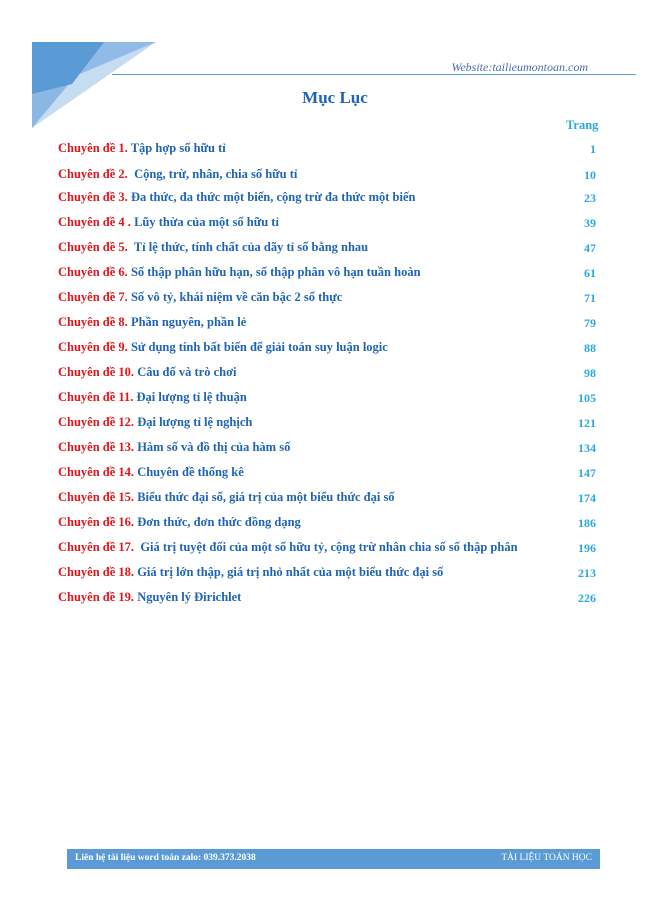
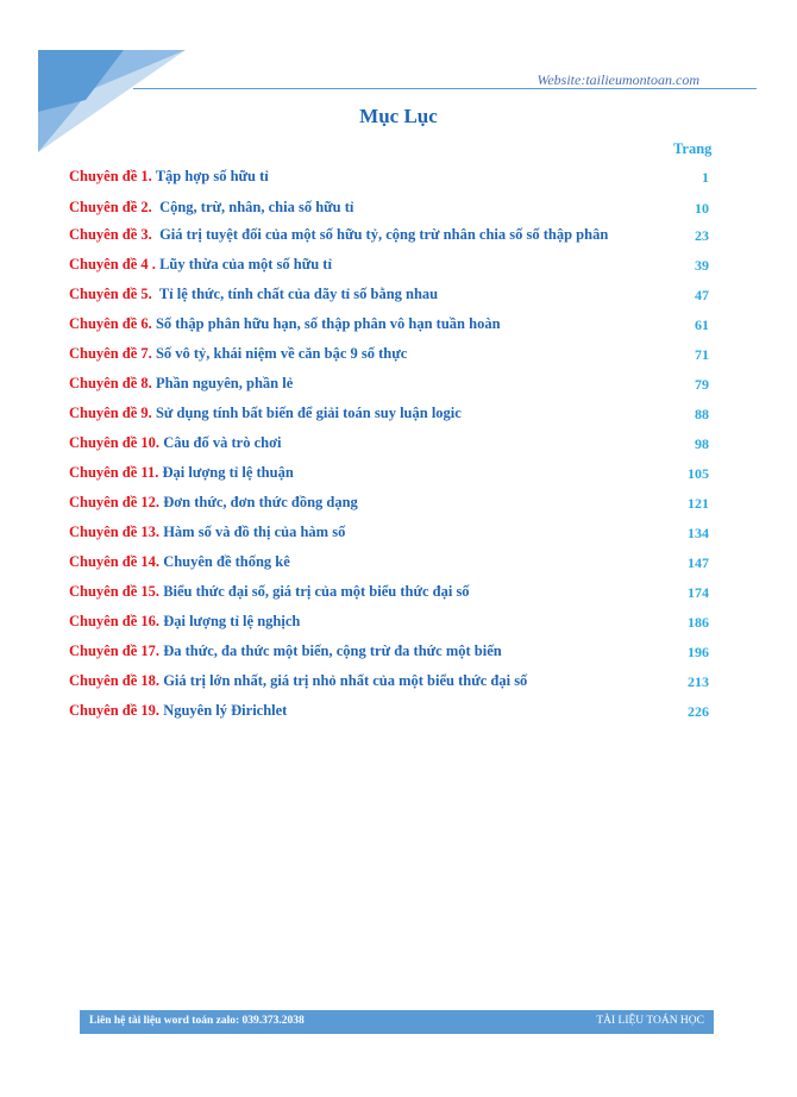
  Website:tailieumontoan.com
  Mục Lục
  Trang
  Chuyên đề 1. Tập hợp số hữu tỉ
  1
  Chuyên đề 2. Cộng, trừ, nhân, chia số hữu tỉ
  10
- Chuyên đề 3. Đa thức, đa thức một biến, cộng trừ đa thức một biến
+ Chuyên đề 3. Giá trị tuyệt đối của một số hữu tỷ, cộng trừ nhân chia số số thập phân
  23
  Chuyên đề 4 . Lũy thừa của một số hữu tỉ
  39
  Chuyên đề 5. Tỉ lệ thức, tính chất của dãy tỉ số bằng nhau
  47
  Chuyên đề 6. Số thập phân hữu hạn, số thập phân vô hạn tuần hoàn
  61
- Chuyên đề 7. Số vô tỷ, khái niệm về căn bậc 2 số thực
+ Chuyên đề 7. Số vô tỷ, khái niệm về căn bậc 9 số thực
  71
  Chuyên đề 8. Phần nguyên, phần lẻ
  79
  Chuyên đề 9. Sử dụng tính bất biến để giải toán suy luận logic
  88
  Chuyên đề 10. Câu đố và trò chơi
  98
  Chuyên đề 11. Đại lượng tỉ lệ thuận
  105
- Chuyên đề 12. Đại lượng tỉ lệ nghịch
+ Chuyên đề 12. Đơn thức, đơn thức đồng dạng
  121
  Chuyên đề 13. Hàm số và đồ thị của hàm số
  134
  Chuyên đề 14. Chuyên đề thống kê
  147
  Chuyên đề 15. Biểu thức đại số, giá trị của một biểu thức đại số
  174
- Chuyên đề 16. Đơn thức, đơn thức đồng dạng
+ Chuyên đề 16. Đại lượng tỉ lệ nghịch
  186
- Chuyên đề 17. Giá trị tuyệt đối của một số hữu tỷ, cộng trừ nhân chia số số thập phân
+ Chuyên đề 17. Đa thức, đa thức một biến, cộng trừ đa thức một biến
  196
- Chuyên đề 18. Giá trị lớn thập, giá trị nhỏ nhất của một biểu thức đại số
+ Chuyên đề 18. Giá trị lớn nhất, giá trị nhỏ nhất của một biểu thức đại số
  213
  Chuyên đề 19. Nguyên lý Đirichlet
  226
  Liên hệ tài liệu word toán zalo: 039.373.2038
  TÀI LIỆU TOÁN HỌC
